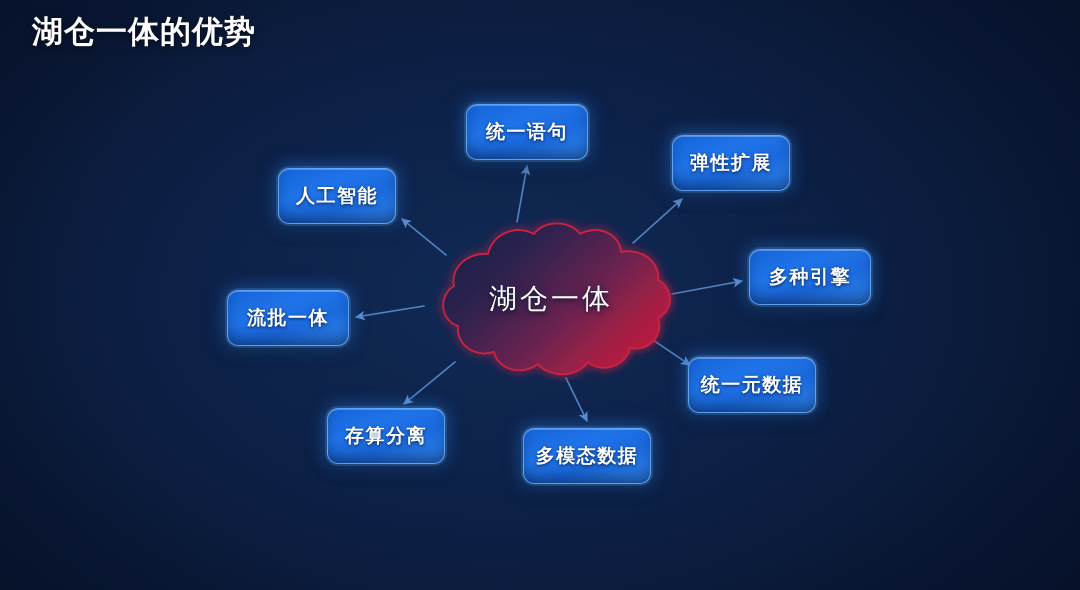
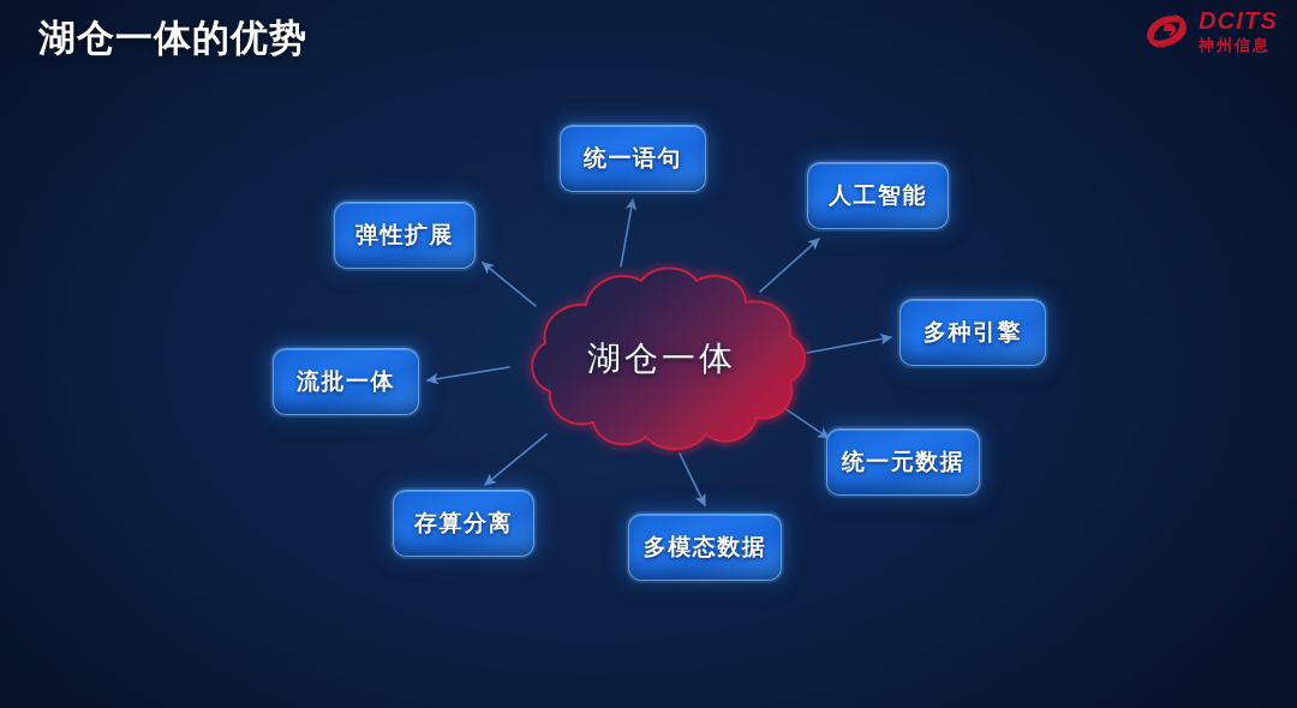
  湖仓一体的优势
+ DCITS
+ 神州信息
  湖仓一体
  统一语句
- 弹性扩展
+ 人工智能
  多种引擎
  统一元数据
  多模态数据
  存算分离
  流批一体
- 人工智能
+ 弹性扩展
